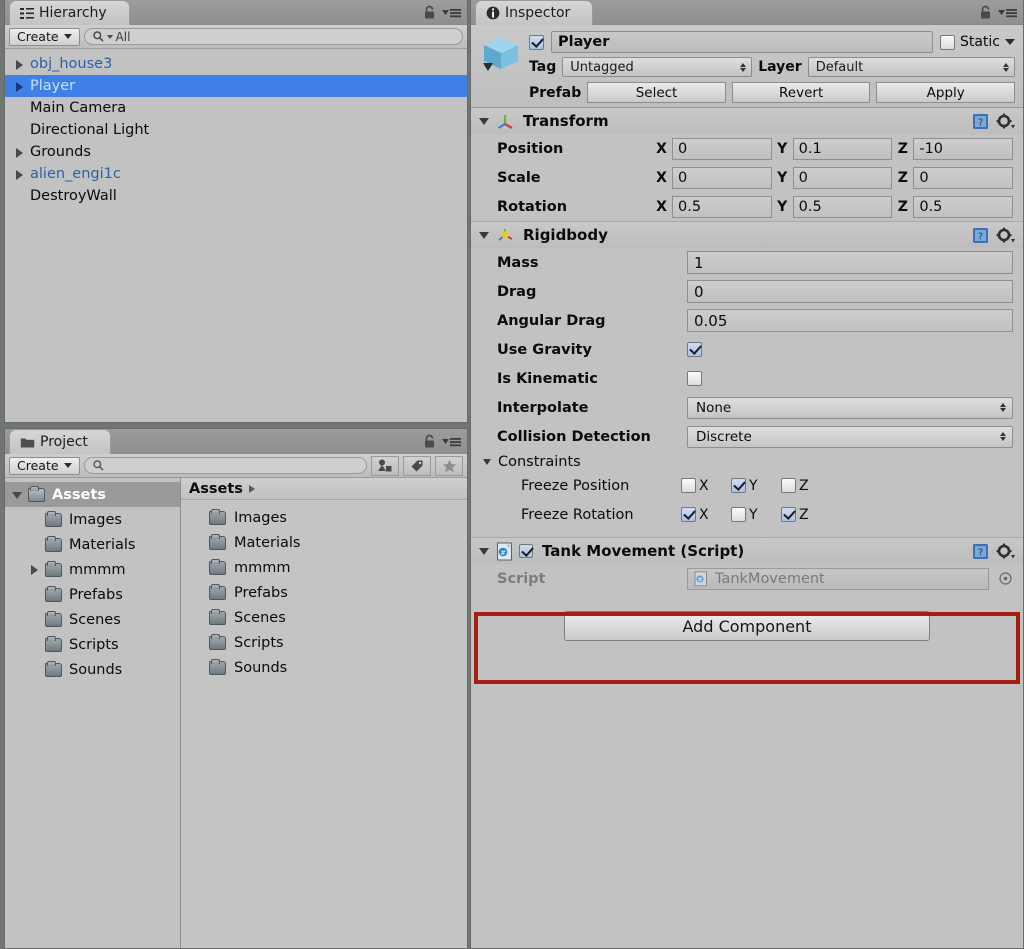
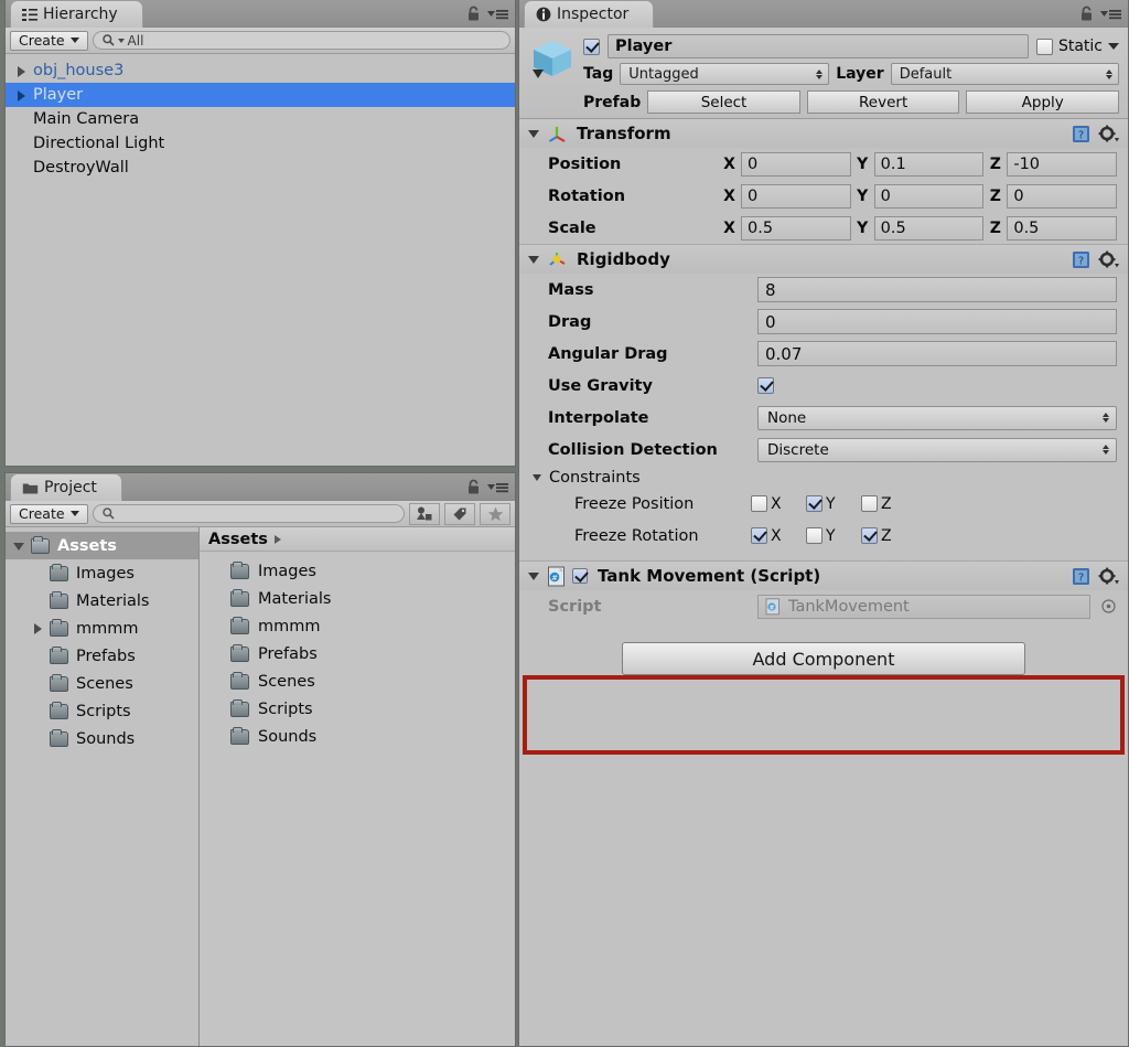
  Hierarchy
  Create
  All
  obj_house3
  Player
  Main Camera
  Directional Light
- Grounds
- alien_engi1c
  DestroyWall
  Project
  Create
  Assets
  Images
  Materials
  mmmm
  Prefabs
  Scenes
  Scripts
  Sounds
  Assets
  Images
  Materials
  mmmm
  Prefabs
  Scenes
  Scripts
  Sounds
  Inspector
  Player
  Static
  Tag
  Untagged
  Layer
  Default
  Prefab
  Select
  Revert
  Apply
  Transform
  ?
  Position
  X
  0
  Y
  0.1
  Z
  -10
- Scale
+ Rotation
  X
  0
  Y
  0
  Z
  0
- Rotation
+ Scale
  X
  0.5
  Y
  0.5
  Z
  0.5
  Rigidbody
  ?
  Mass
- 1
+ 8
  Drag
  0
  Angular Drag
- 0.05
+ 0.07
  Use Gravity
- Is Kinematic
  Interpolate
  None
  Collision Detection
  Discrete
  Constraints
  Freeze Position
  X
  Y
  Z
  Freeze Rotation
  X
  Y
  Z
  #
  Tank Movement (Script)
  ?
  Script
  TankMovement
  Add Component
